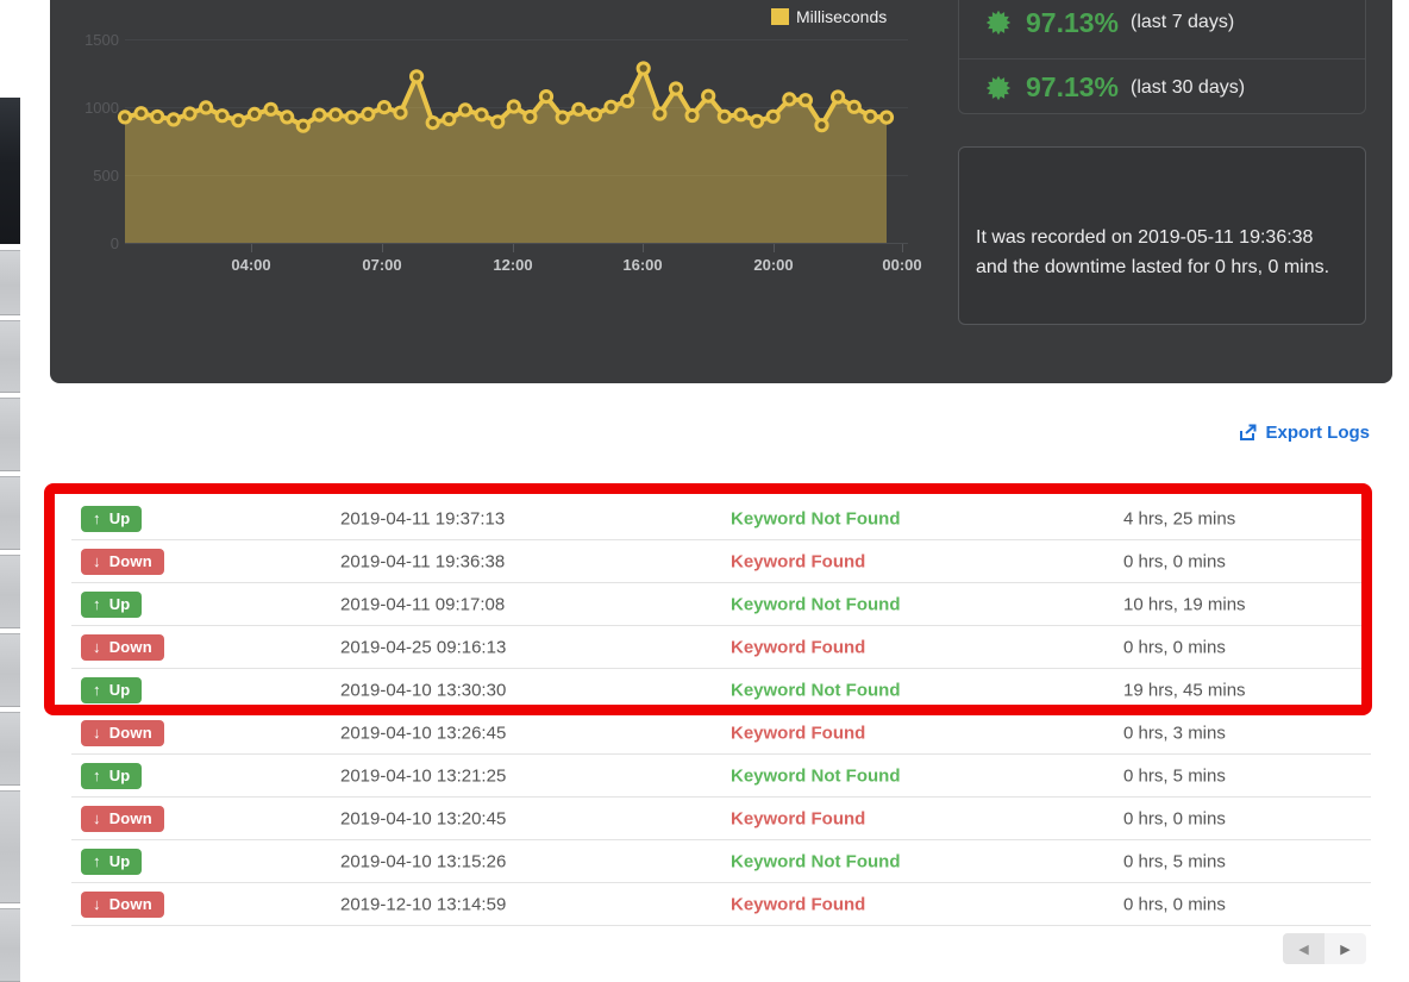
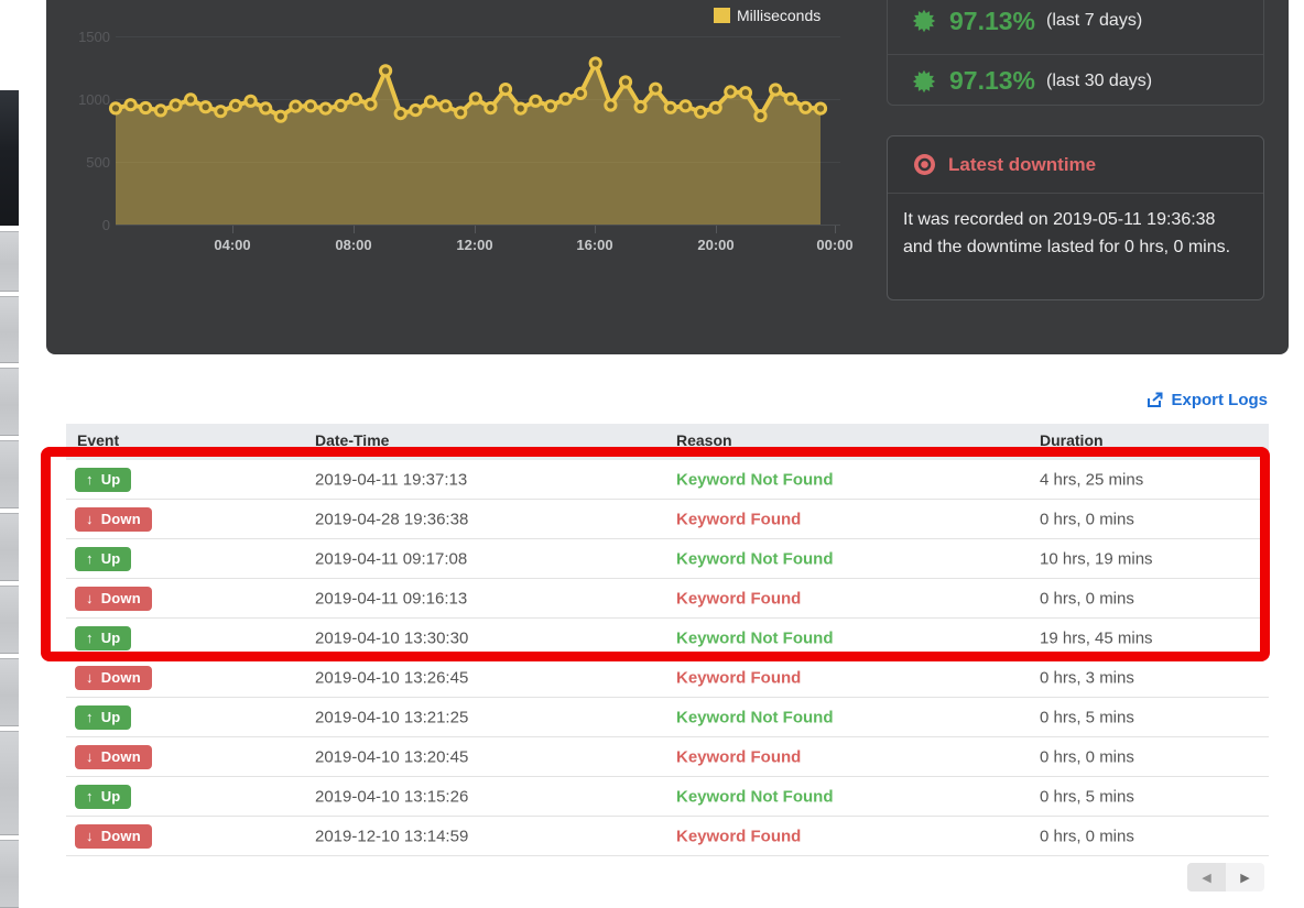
  Milliseconds
  1500
  1000
  500
  0
  04:00
- 07:00
+ 08:00
  12:00
  16:00
  20:00
  00:00
  97.13%
  (last 7 days)
  97.13%
  (last 30 days)
+ Latest downtime
  It was recorded on 2019-05-11 19:36:38 and the downtime lasted for 0 hrs, 0 mins.
  Export Logs
+ Event
+ Date-Time
+ Reason
+ Duration
  ↑ Up
  2019-04-11 19:37:13
  Keyword Not Found
  4 hrs, 25 mins
  ↓ Down
- 2019-04-11 19:36:38
+ 2019-04-28 19:36:38
  Keyword Found
  0 hrs, 0 mins
  ↑ Up
  2019-04-11 09:17:08
  Keyword Not Found
  10 hrs, 19 mins
  ↓ Down
- 2019-04-25 09:16:13
+ 2019-04-11 09:16:13
  Keyword Found
  0 hrs, 0 mins
  ↑ Up
  2019-04-10 13:30:30
  Keyword Not Found
  19 hrs, 45 mins
  ↓ Down
  2019-04-10 13:26:45
  Keyword Found
  0 hrs, 3 mins
  ↑ Up
  2019-04-10 13:21:25
  Keyword Not Found
  0 hrs, 5 mins
  ↓ Down
  2019-04-10 13:20:45
  Keyword Found
  0 hrs, 0 mins
  ↑ Up
  2019-04-10 13:15:26
  Keyword Not Found
  0 hrs, 5 mins
  ↓ Down
  2019-12-10 13:14:59
  Keyword Found
  0 hrs, 0 mins
  ◀
  ▶
